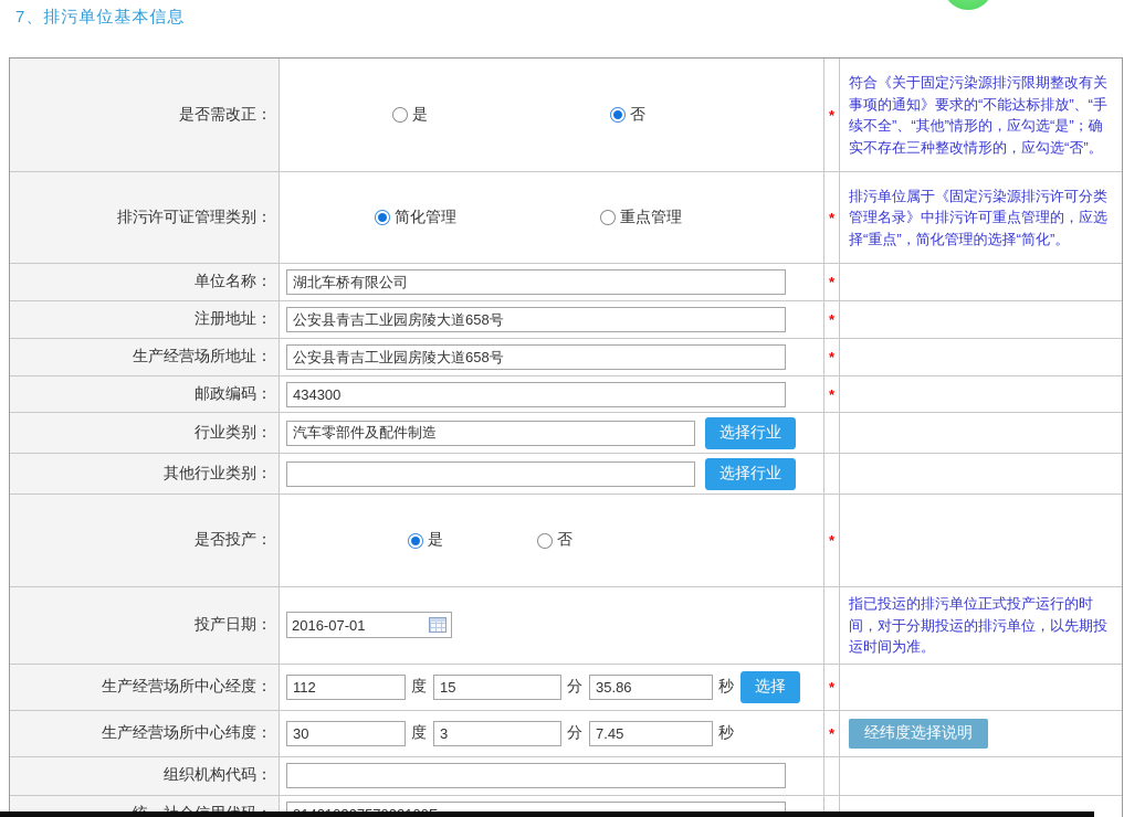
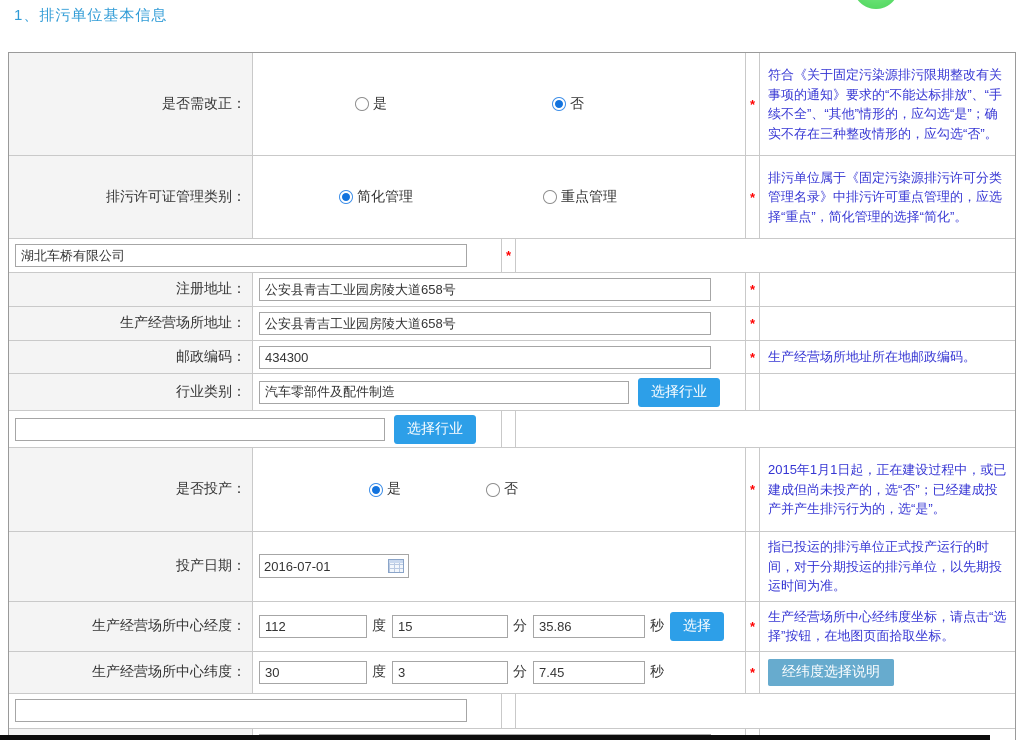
- 7、排污单位基本信息
+ 1、排污单位基本信息
  是否需改正：
  是
  否
  *
  符合《关于固定污染源排污限期整改有关事项的通知》要求的“不能达标排放”、“手续不全”、“其他”情形的，应勾选“是”；确实不存在三种整改情形的，应勾选“否”。
  排污许可证管理类别：
  简化管理
  重点管理
  *
  排污单位属于《固定污染源排污许可分类管理名录》中排污许可重点管理的，应选择“重点”，简化管理的选择“简化”。
- 单位名称：
  湖北车桥有限公司
  *
  注册地址：
  公安县青吉工业园房陵大道658号
  *
  生产经营场所地址：
  公安县青吉工业园房陵大道658号
  *
  邮政编码：
  434300
  *
+ 生产经营场所地址所在地邮政编码。
  行业类别：
  汽车零部件及配件制造
  选择行业
- 其他行业类别：
  选择行业
  是否投产：
  是
  否
  *
+ 2015年1月1日起，正在建设过程中，或已建成但尚未投产的，选“否”；已经建成投产并产生排污行为的，选“是”。
  投产日期：
  2016-07-01
  指已投运的排污单位正式投产运行的时间，对于分期投运的排污单位，以先期投运时间为准。
  生产经营场所中心经度：
  112
  度
  15
  分
  35.86
  秒
  选择
  *
+ 生产经营场所中心经纬度坐标，请点击“选择”按钮，在地图页面拾取坐标。
  生产经营场所中心纬度：
  30
  度
  3
  分
  7.45
  秒
  *
  经纬度选择说明
- 组织机构代码：
